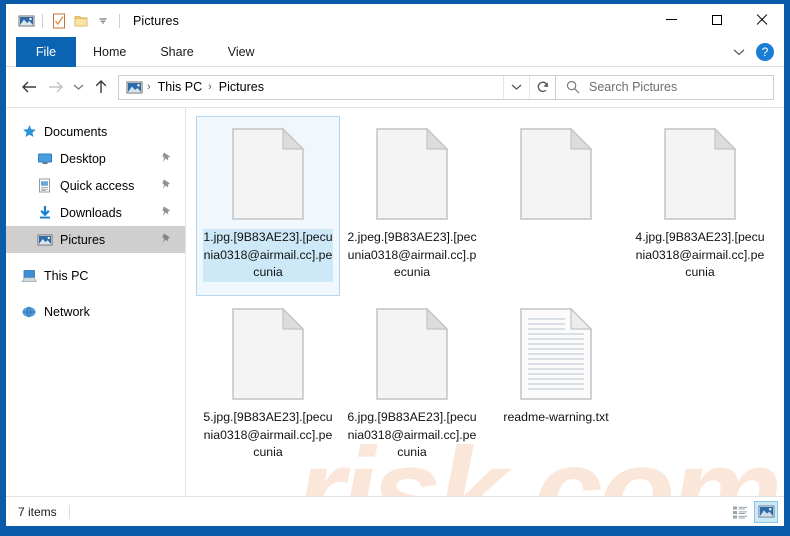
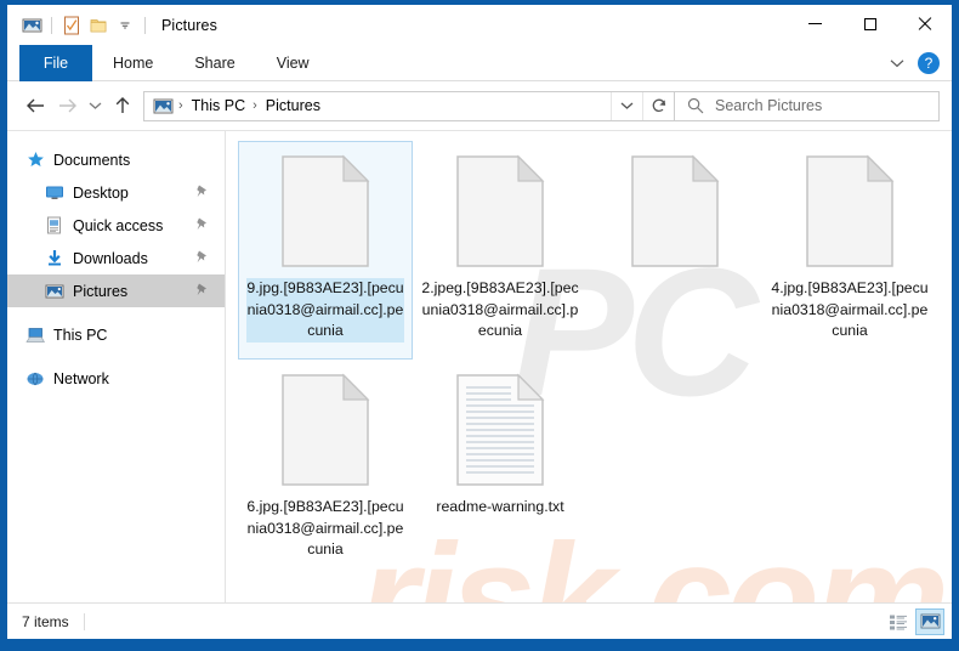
  Pictures
  File
  Home
  Share
  View
  ?
  ›
  This PC
  ›
  Pictures
  Search Pictures
  Documents
  Desktop
  Quick access
  Downloads
  Pictures
  This PC
  Network
+ PC
  risk.com
- 1.jpg.[9B83AE23].[pecunia0318@airmail.cc].pecunia
+ 9.jpg.[9B83AE23].[pecunia0318@airmail.cc].pecunia
  2.jpeg.[9B83AE23].[pecunia0318@airmail.cc].pecunia
  4.jpg.[9B83AE23].[pecunia0318@airmail.cc].pecunia
- 5.jpg.[9B83AE23].[pecunia0318@airmail.cc].pecunia
  6.jpg.[9B83AE23].[pecunia0318@airmail.cc].pecunia
  readme-warning.txt
  7 items
